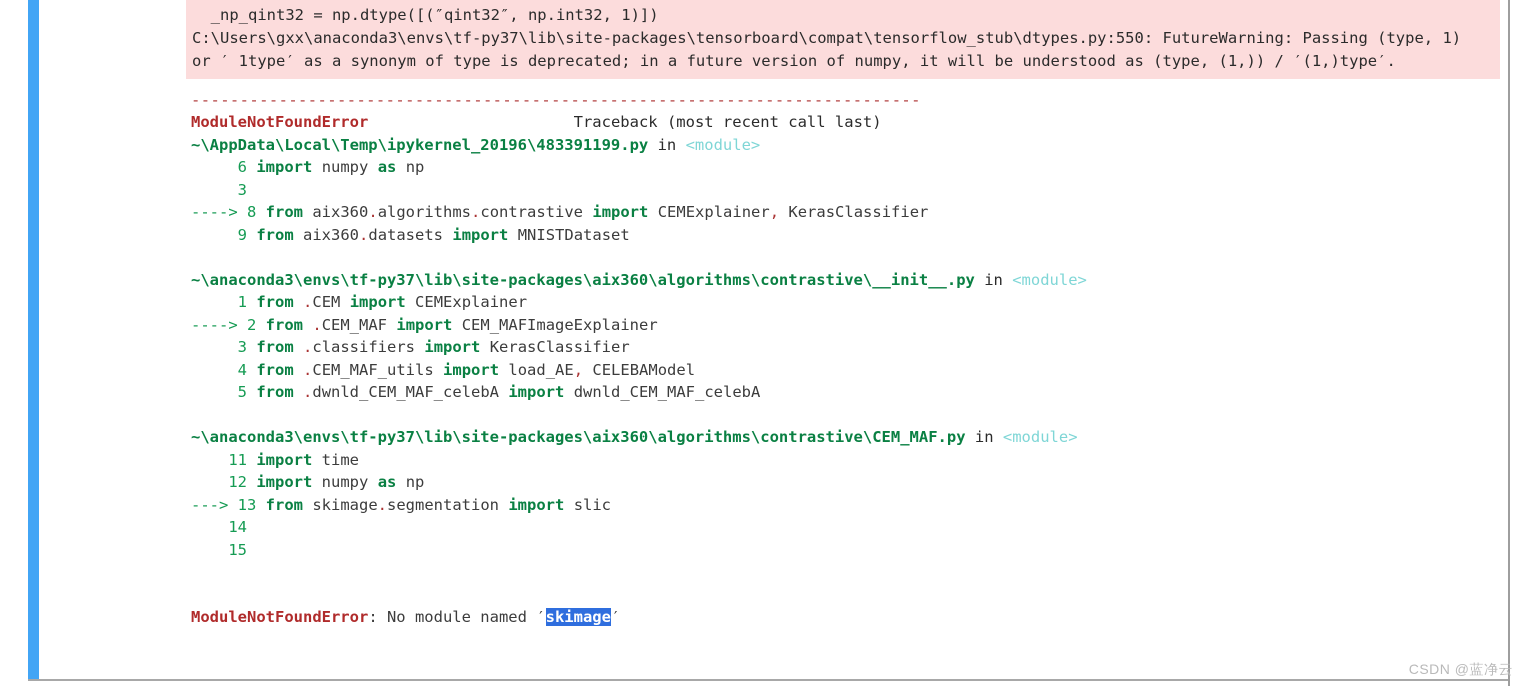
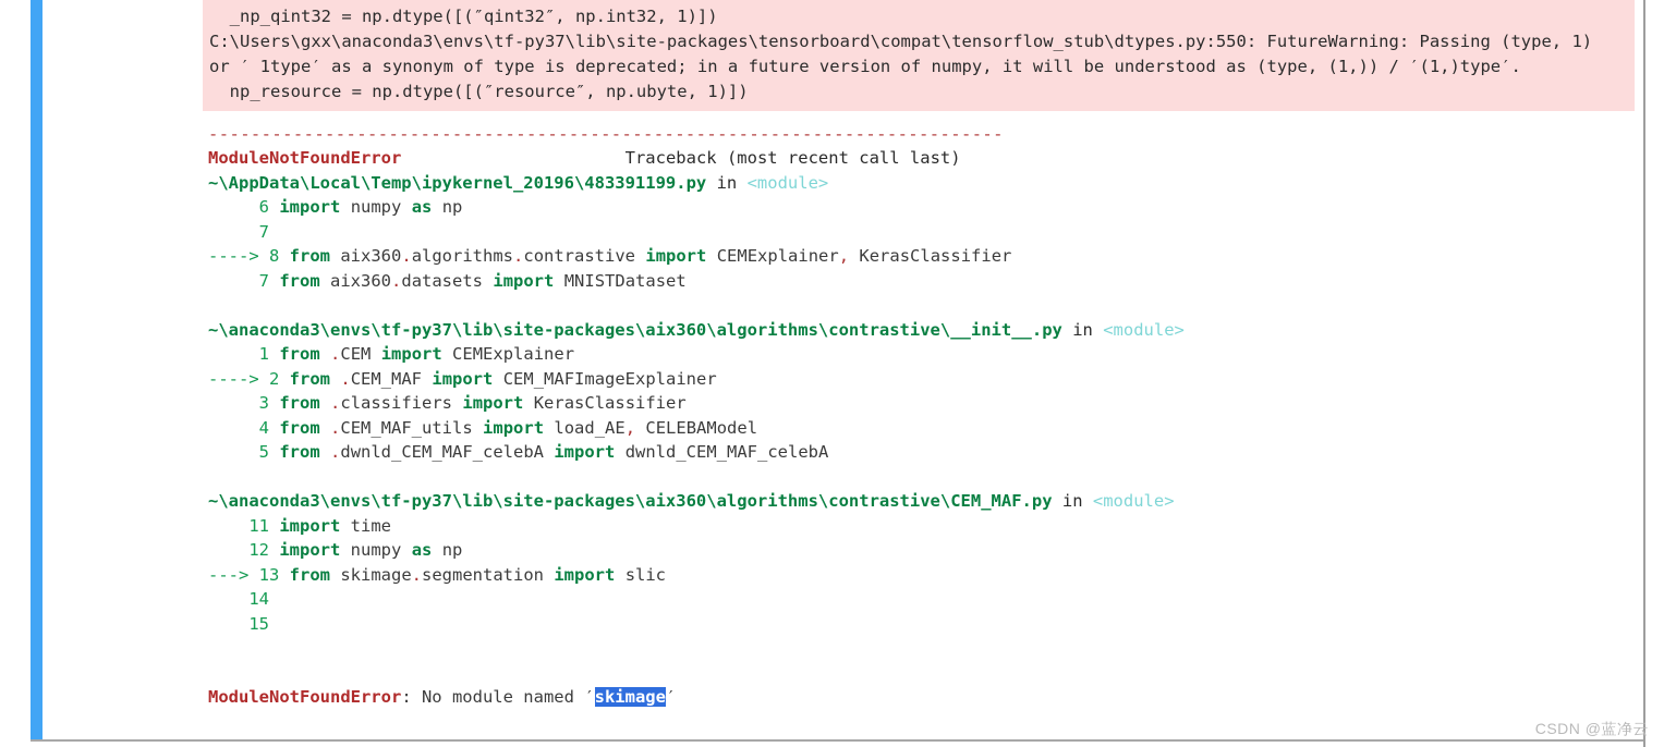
  _np_qint32 = np.dtype([(″qint32″, np.int32, 1)])
  C:\Users\gxx\anaconda3\envs\tf-py37\lib\site-packages\tensorboard\compat\tensorflow_stub\dtypes.py:550: FutureWarning: Passing (type, 1)
  or ′ 1type′ as a synonym of type is deprecated; in a future version of numpy, it will be understood as (type, (1,)) / ′(1,)type′.
+ np_resource = np.dtype([(″resource″, np.ubyte, 1)])
  ---------------------------------------------------------------------------
  ModuleNotFoundError Traceback (most recent call last)
  ~\AppData\Local\Temp\ipykernel_20196\483391199.py in <module>
  6 import numpy as np
- 3
+ 7
  ----> 8 from aix360.algorithms.contrastive import CEMExplainer, KerasClassifier
- 9 from aix360.datasets import MNISTDataset
+ 7 from aix360.datasets import MNISTDataset
  ~\anaconda3\envs\tf-py37\lib\site-packages\aix360\algorithms\contrastive\__init__.py in <module>
  1 from .CEM import CEMExplainer
  ----> 2 from .CEM_MAF import CEM_MAFImageExplainer
  3 from .classifiers import KerasClassifier
  4 from .CEM_MAF_utils import load_AE, CELEBAModel
  5 from .dwnld_CEM_MAF_celebA import dwnld_CEM_MAF_celebA
  ~\anaconda3\envs\tf-py37\lib\site-packages\aix360\algorithms\contrastive\CEM_MAF.py in <module>
  11 import time
  12 import numpy as np
  ---> 13 from skimage.segmentation import slic
  14
  15
  ModuleNotFoundError: No module named ′skimage′
  CSDN @蓝净云
